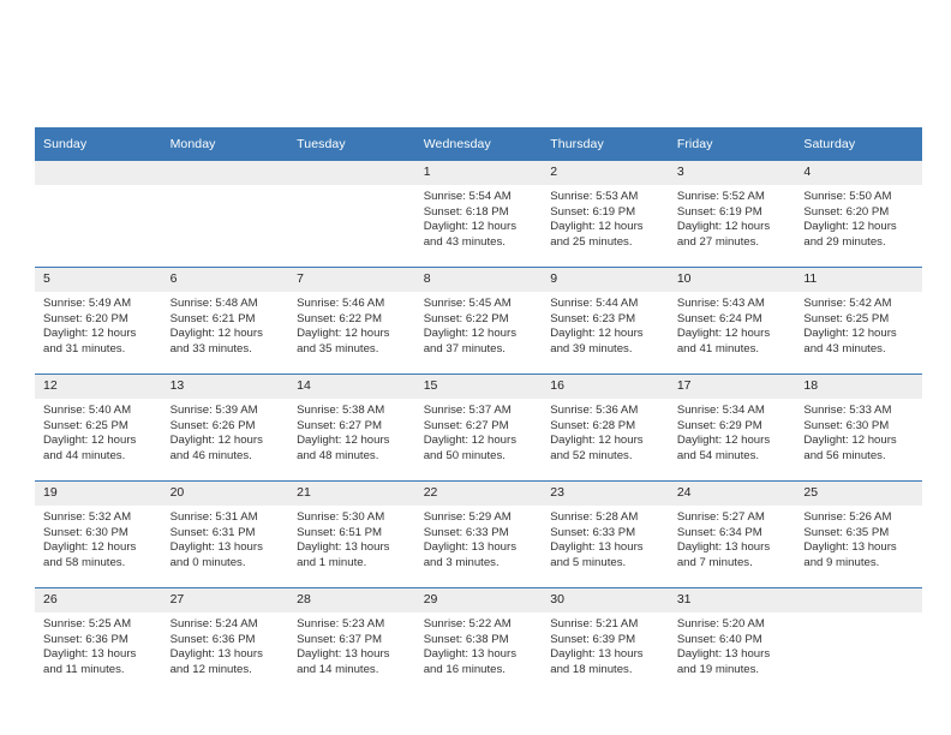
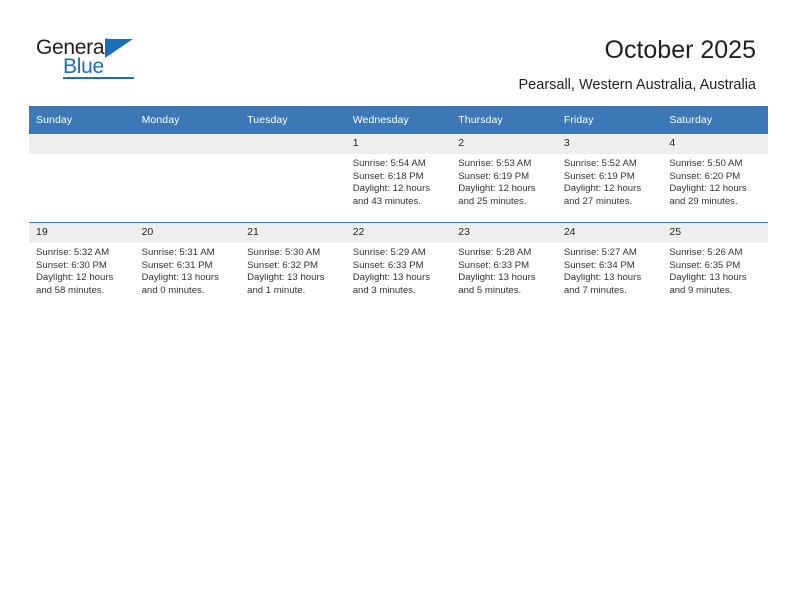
+ General
+ Blue
+ October 2025
+ Pearsall, Western Australia, Australia
  Sunday	Monday	Tuesday	Wednesday	Thursday	Friday	Saturday
  			1Sunrise: 5:54 AMSunset: 6:18 PMDaylight: 12 hoursand 43 minutes.	2Sunrise: 5:53 AMSunset: 6:19 PMDaylight: 12 hoursand 25 minutes.	3Sunrise: 5:52 AMSunset: 6:19 PMDaylight: 12 hoursand 27 minutes.	4Sunrise: 5:50 AMSunset: 6:20 PMDaylight: 12 hoursand 29 minutes.
- 5Sunrise: 5:49 AMSunset: 6:20 PMDaylight: 12 hoursand 31 minutes.	6Sunrise: 5:48 AMSunset: 6:21 PMDaylight: 12 hoursand 33 minutes.	7Sunrise: 5:46 AMSunset: 6:22 PMDaylight: 12 hoursand 35 minutes.	8Sunrise: 5:45 AMSunset: 6:22 PMDaylight: 12 hoursand 37 minutes.	9Sunrise: 5:44 AMSunset: 6:23 PMDaylight: 12 hoursand 39 minutes.	10Sunrise: 5:43 AMSunset: 6:24 PMDaylight: 12 hoursand 41 minutes.	11Sunrise: 5:42 AMSunset: 6:25 PMDaylight: 12 hoursand 43 minutes.
- 12Sunrise: 5:40 AMSunset: 6:25 PMDaylight: 12 hoursand 44 minutes.	13Sunrise: 5:39 AMSunset: 6:26 PMDaylight: 12 hoursand 46 minutes.	14Sunrise: 5:38 AMSunset: 6:27 PMDaylight: 12 hoursand 48 minutes.	15Sunrise: 5:37 AMSunset: 6:27 PMDaylight: 12 hoursand 50 minutes.	16Sunrise: 5:36 AMSunset: 6:28 PMDaylight: 12 hoursand 52 minutes.	17Sunrise: 5:34 AMSunset: 6:29 PMDaylight: 12 hoursand 54 minutes.	18Sunrise: 5:33 AMSunset: 6:30 PMDaylight: 12 hoursand 56 minutes.
- 19Sunrise: 5:32 AMSunset: 6:30 PMDaylight: 12 hoursand 58 minutes.	20Sunrise: 5:31 AMSunset: 6:31 PMDaylight: 13 hoursand 0 minutes.	21Sunrise: 5:30 AMSunset: 6:51 PMDaylight: 13 hoursand 1 minute.	22Sunrise: 5:29 AMSunset: 6:33 PMDaylight: 13 hoursand 3 minutes.	23Sunrise: 5:28 AMSunset: 6:33 PMDaylight: 13 hoursand 5 minutes.	24Sunrise: 5:27 AMSunset: 6:34 PMDaylight: 13 hoursand 7 minutes.	25Sunrise: 5:26 AMSunset: 6:35 PMDaylight: 13 hoursand 9 minutes.
+ 19Sunrise: 5:32 AMSunset: 6:30 PMDaylight: 12 hoursand 58 minutes.	20Sunrise: 5:31 AMSunset: 6:31 PMDaylight: 13 hoursand 0 minutes.	21Sunrise: 5:30 AMSunset: 6:32 PMDaylight: 13 hoursand 1 minute.	22Sunrise: 5:29 AMSunset: 6:33 PMDaylight: 13 hoursand 3 minutes.	23Sunrise: 5:28 AMSunset: 6:33 PMDaylight: 13 hoursand 5 minutes.	24Sunrise: 5:27 AMSunset: 6:34 PMDaylight: 13 hoursand 7 minutes.	25Sunrise: 5:26 AMSunset: 6:35 PMDaylight: 13 hoursand 9 minutes.
- 26Sunrise: 5:25 AMSunset: 6:36 PMDaylight: 13 hoursand 11 minutes.	27Sunrise: 5:24 AMSunset: 6:36 PMDaylight: 13 hoursand 12 minutes.	28Sunrise: 5:23 AMSunset: 6:37 PMDaylight: 13 hoursand 14 minutes.	29Sunrise: 5:22 AMSunset: 6:38 PMDaylight: 13 hoursand 16 minutes.	30Sunrise: 5:21 AMSunset: 6:39 PMDaylight: 13 hoursand 18 minutes.	31Sunrise: 5:20 AMSunset: 6:40 PMDaylight: 13 hoursand 19 minutes.
